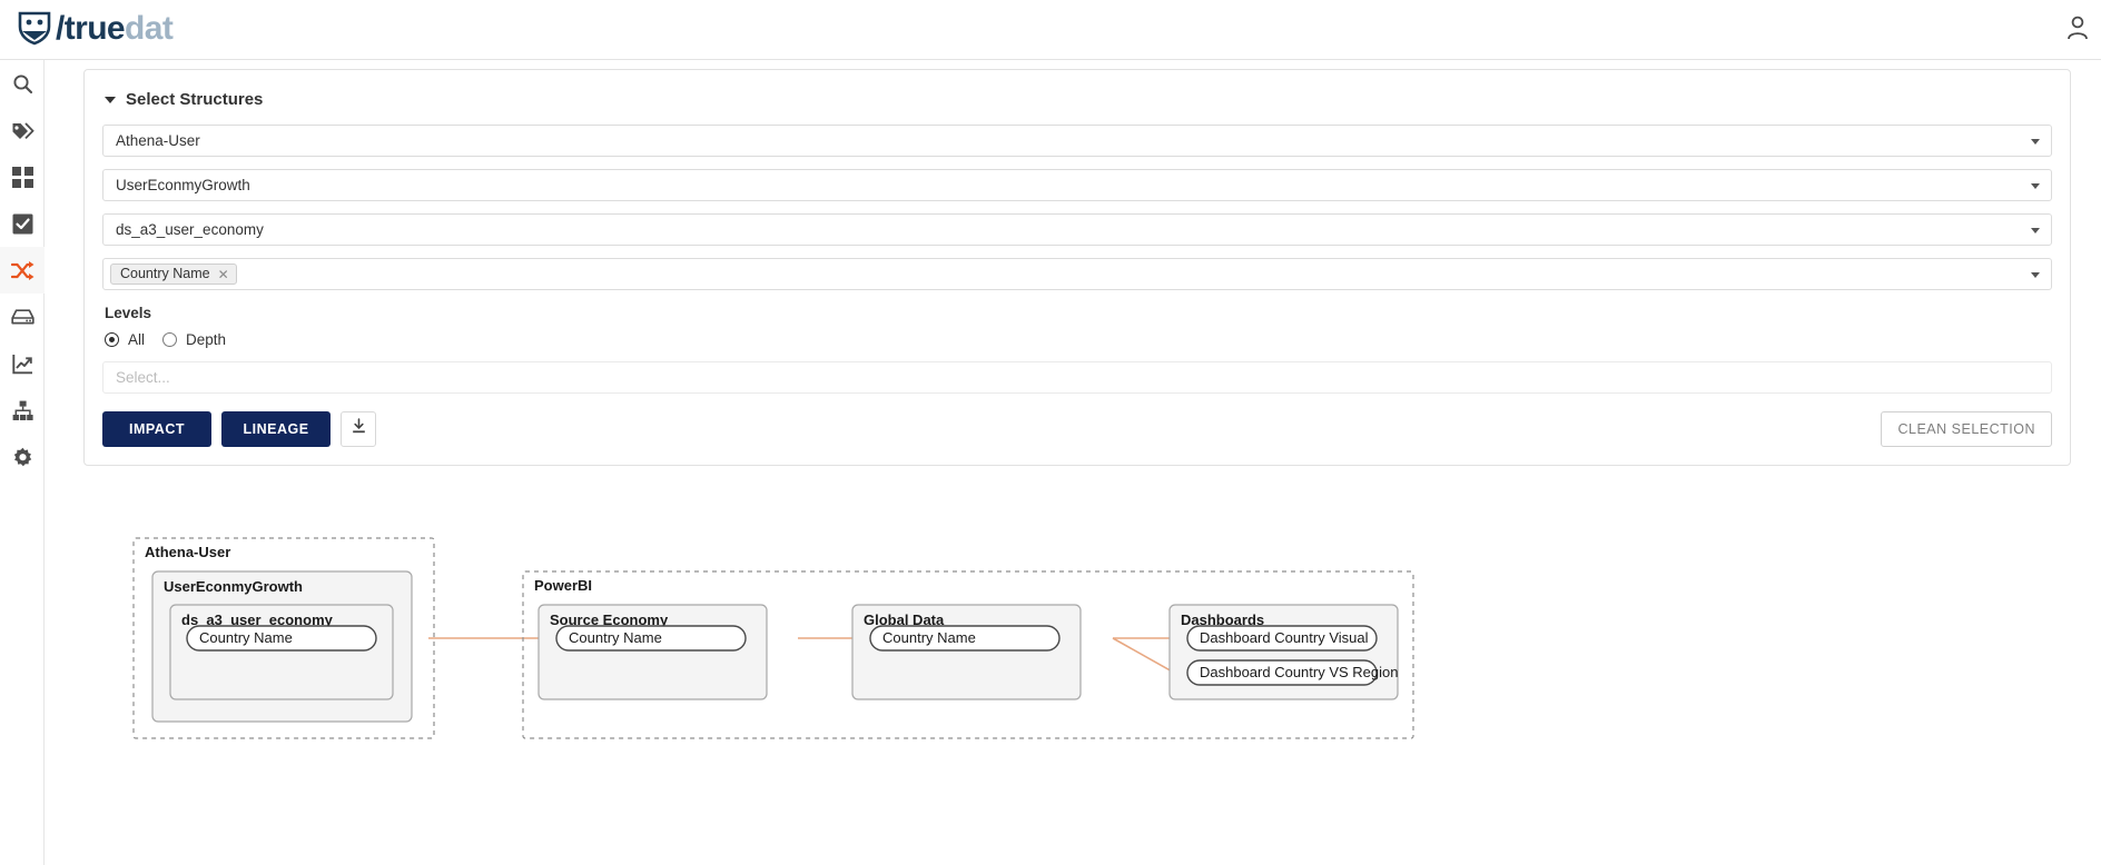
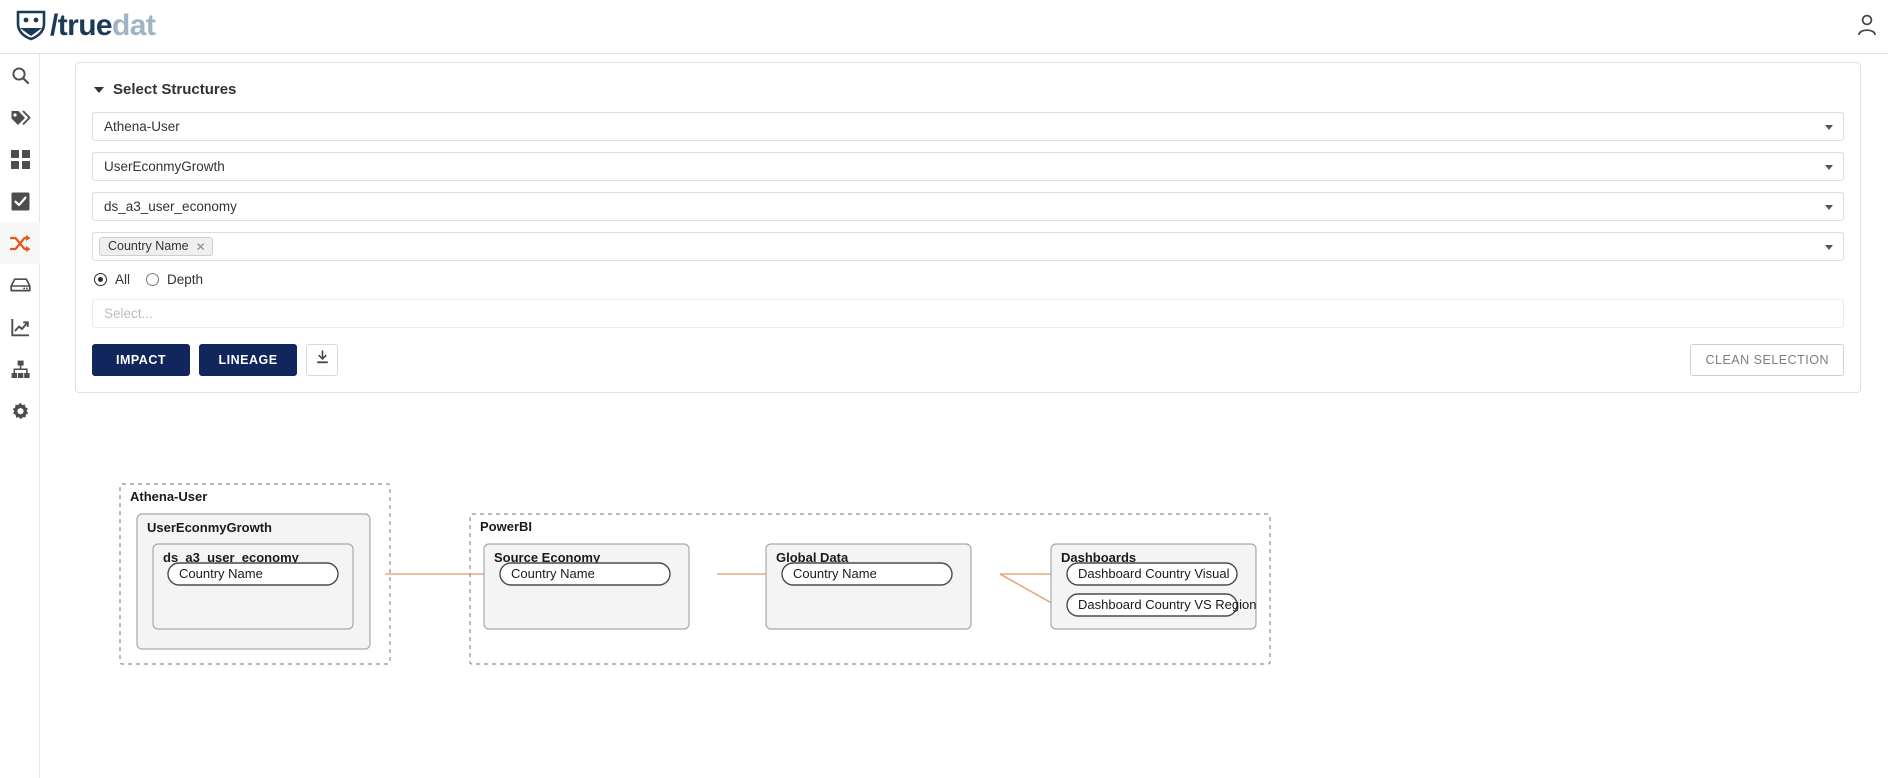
  /truedat
  Select Structures
  Athena-User
  UserEconmyGrowth
  ds_a3_user_economy
  Country Name
  ✕
- Levels
  All
  Depth
  Select...
  IMPACT
  LINEAGE
  CLEAN SELECTION
  Athena-User
  UserEconmyGrowth
  ds_a3_user_economy
  Country Name
  PowerBI
  Source Economy
  Country Name
  Global Data
  Country Name
  Dashboards
  Dashboard Country Visual
  Dashboard Country VS Region
